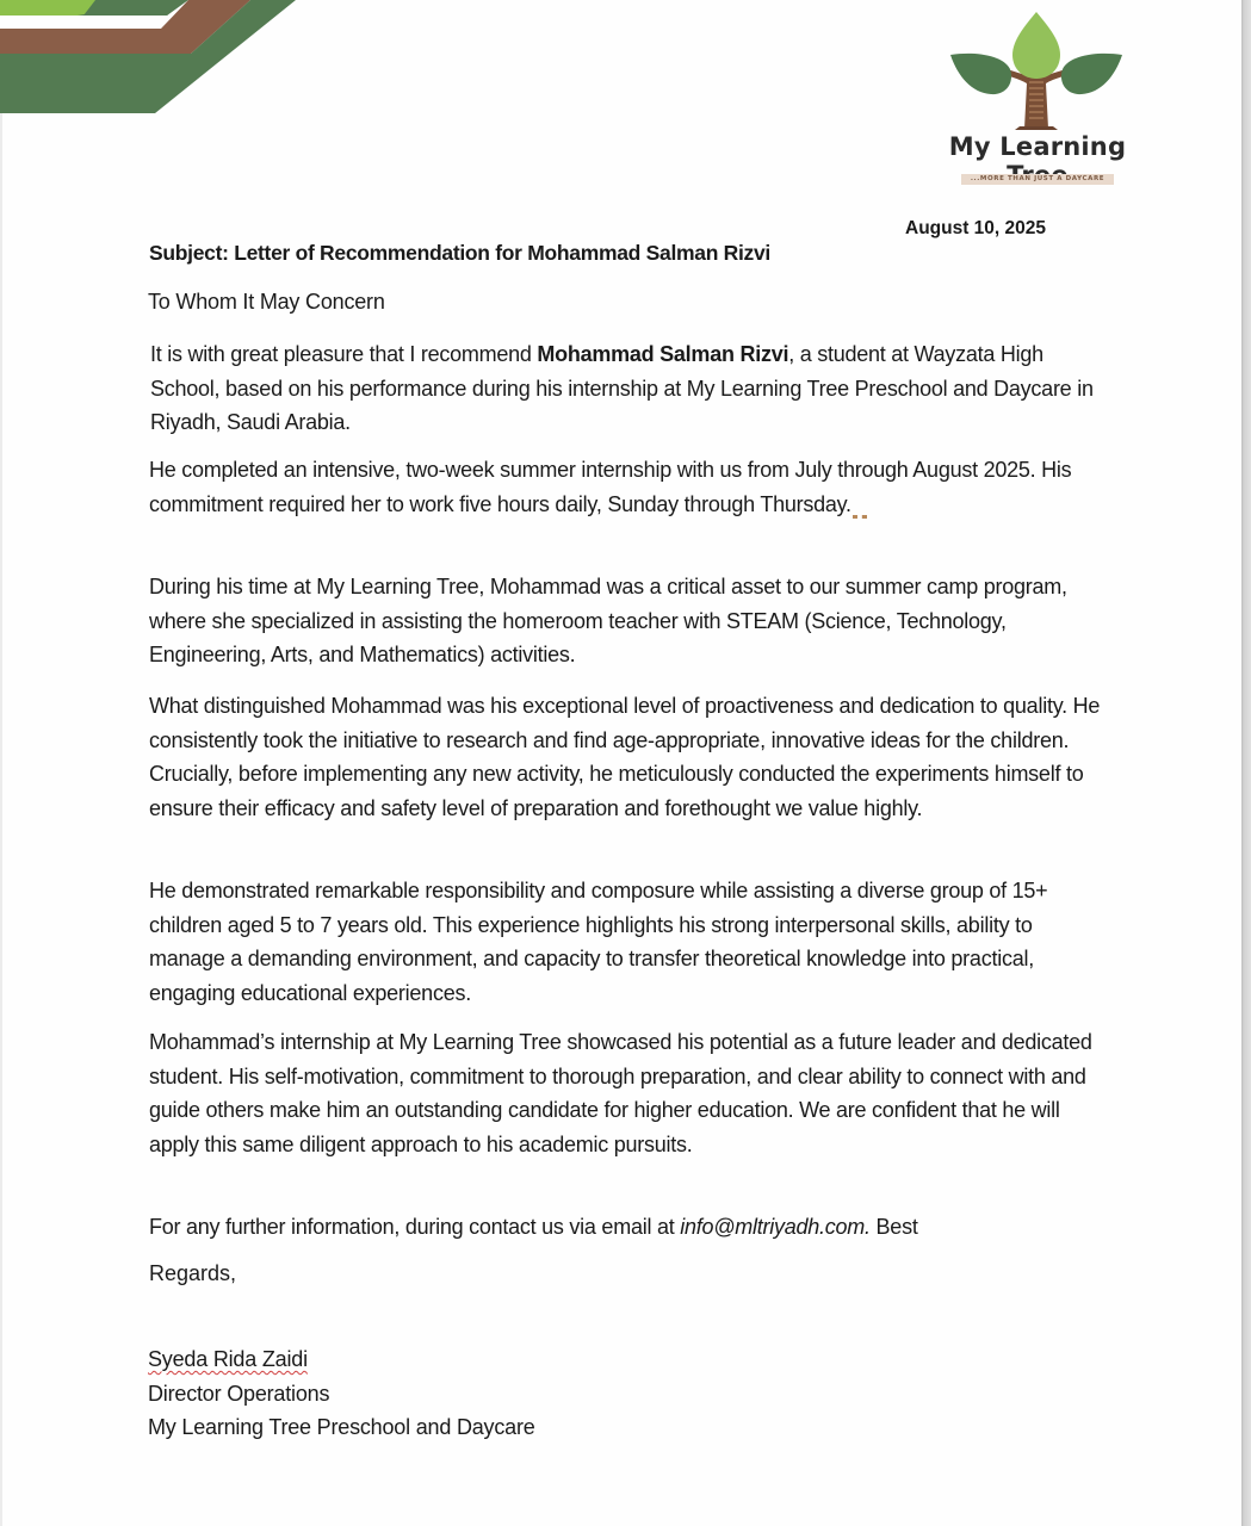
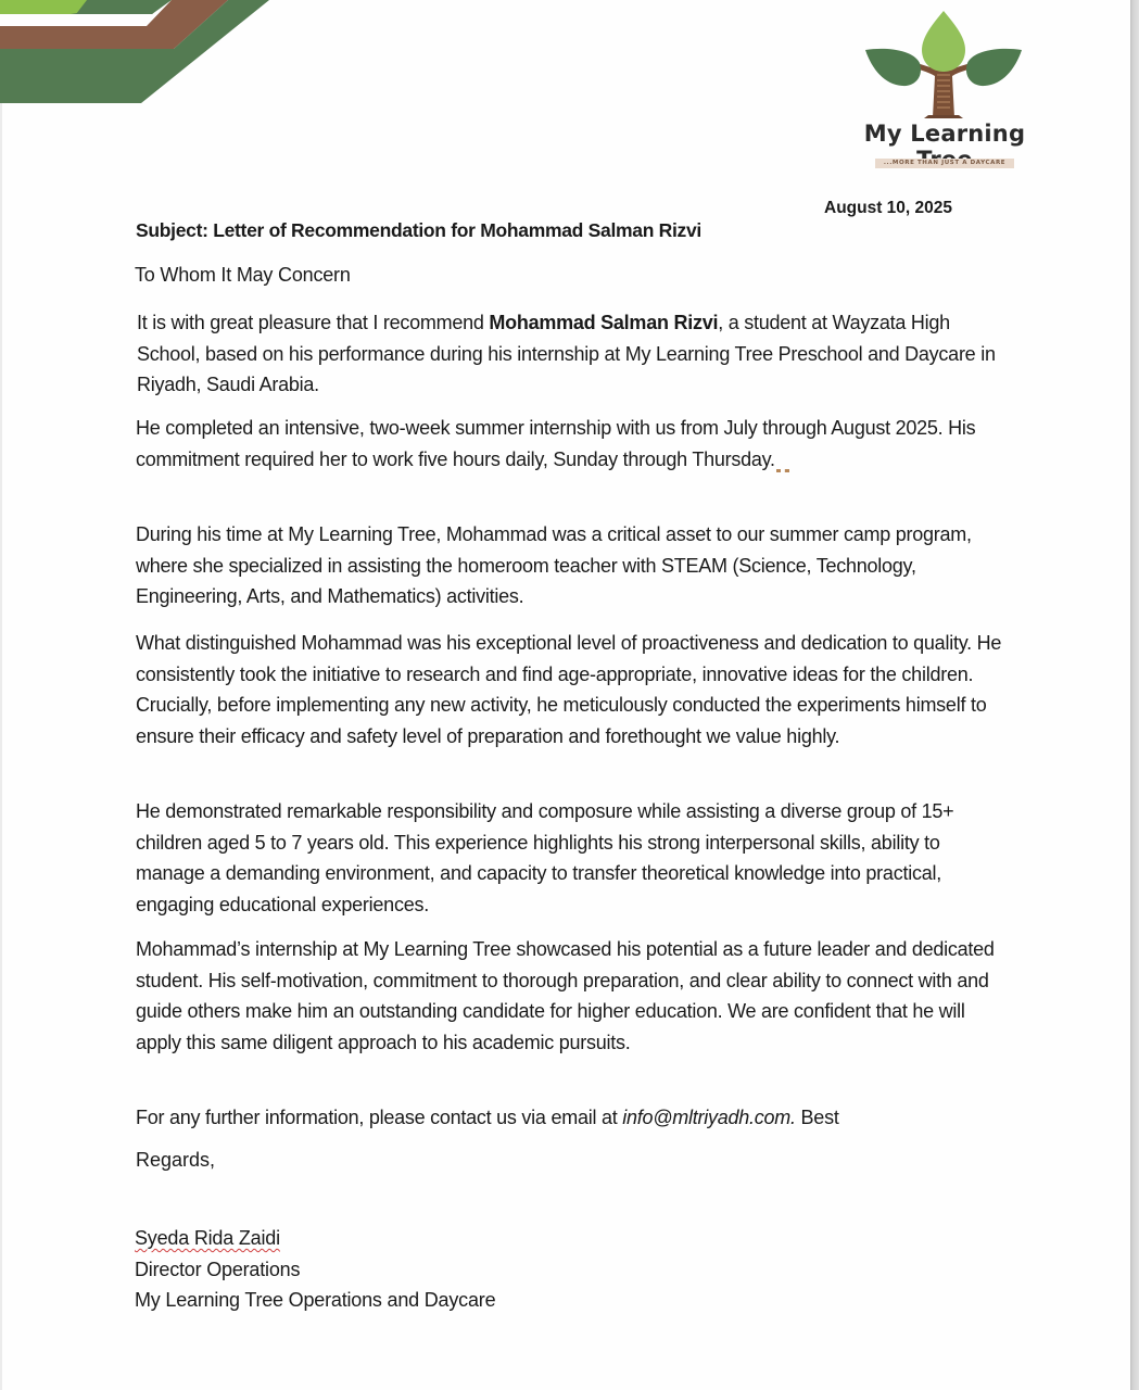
  My Learning
  August 10, 2025
  Subject: Letter of Recommendation for Mohammad Salman Rizvi
  To Whom It May Concern
  It is with great pleasure that I recommend Mohammad Salman Rizvi, a student at Wayzata High School, based on his performance during his internship at My Learning Tree Preschool and Daycare in Riyadh, Saudi Arabia.
  He completed an intensive, two-week summer internship with us from July through August 2025. His commitment required her to work five hours daily, Sunday through Thursday.
  During his time at My Learning Tree, Mohammad was a critical asset to our summer camp program, where she specialized in assisting the homeroom teacher with STEAM (Science, Technology, Engineering, Arts, and Mathematics) activities.
  What distinguished Mohammad was his exceptional level of proactiveness and dedication to quality. He consistently took the initiative to research and find age-appropriate, innovative ideas for the children. Crucially, before implementing any new activity, he meticulously conducted the experiments himself to ensure their efficacy and safety level of preparation and forethought we value highly.
  He demonstrated remarkable responsibility and composure while assisting a diverse group of 15+ children aged 5 to 7 years old. This experience highlights his strong interpersonal skills, ability to manage a demanding environment, and capacity to transfer theoretical knowledge into practical, engaging educational experiences.
  Mohammad’s internship at My Learning Tree showcased his potential as a future leader and dedicated student. His self-motivation, commitment to thorough preparation, and clear ability to connect with and guide others make him an outstanding candidate for higher education. We are confident that he will apply this same diligent approach to his academic pursuits.
- For any further information, during contact us via email at info@mltriyadh.com. Best
+ For any further information, please contact us via email at info@mltriyadh.com. Best
  Regards,
  Syeda Rida Zaidi
  Director Operations
- My Learning Tree Preschool and Daycare
+ My Learning Tree Operations and Daycare
